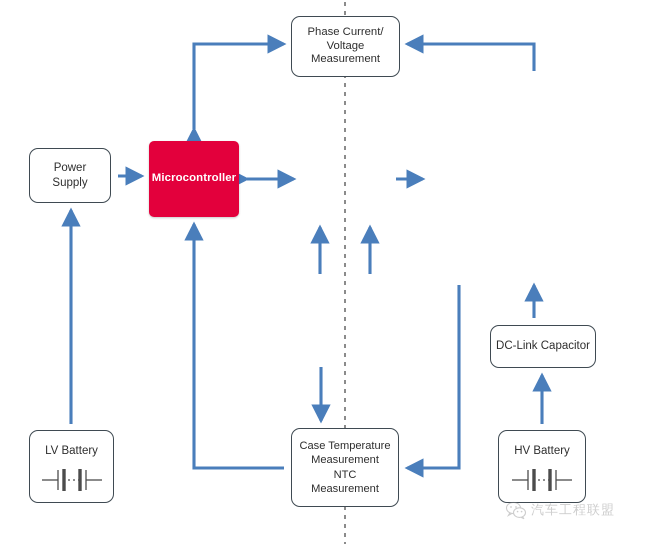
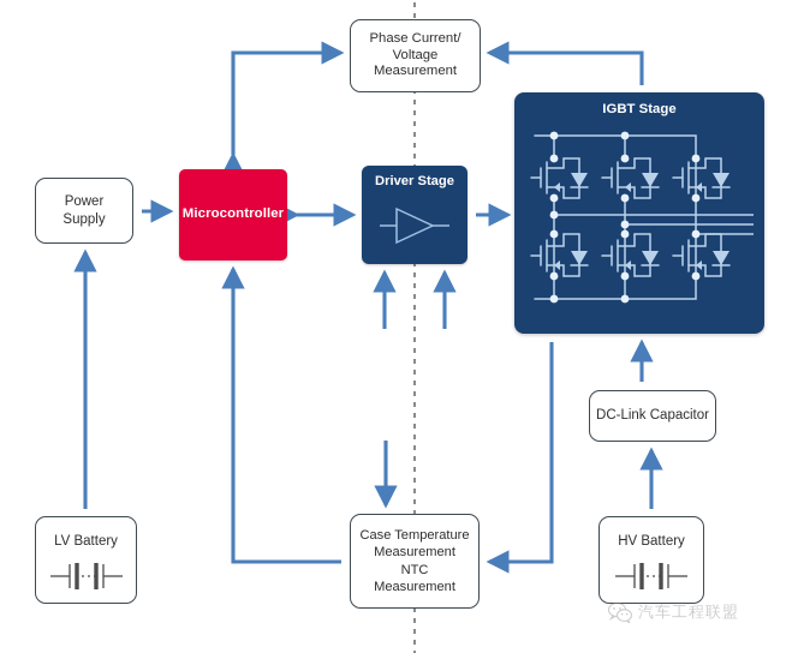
  Phase Current/
  Voltage
  Measurement
  Power
  Supply
  Microcontroller
+ Driver Stage
+ IGBT Stage
  DC-Link Capacitor
  LV Battery
  HV Battery
  Case Temperature
  Measurement
  NTC
  Measurement
  汽车工程联盟
